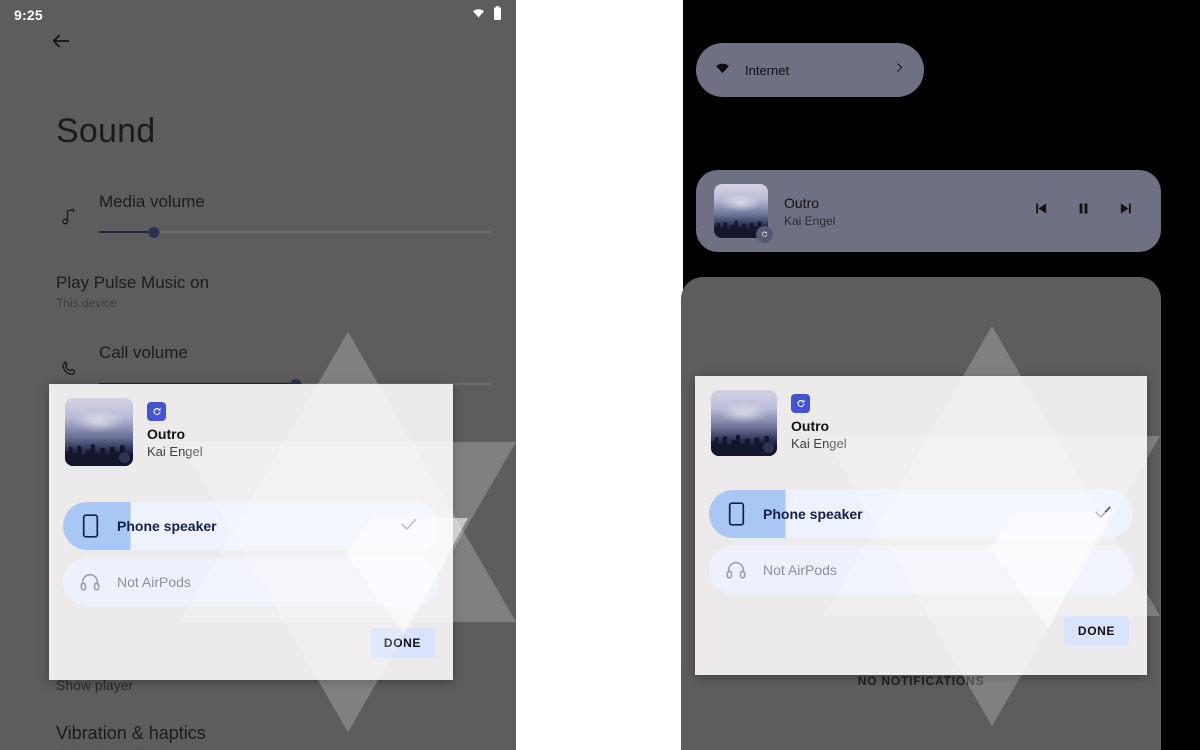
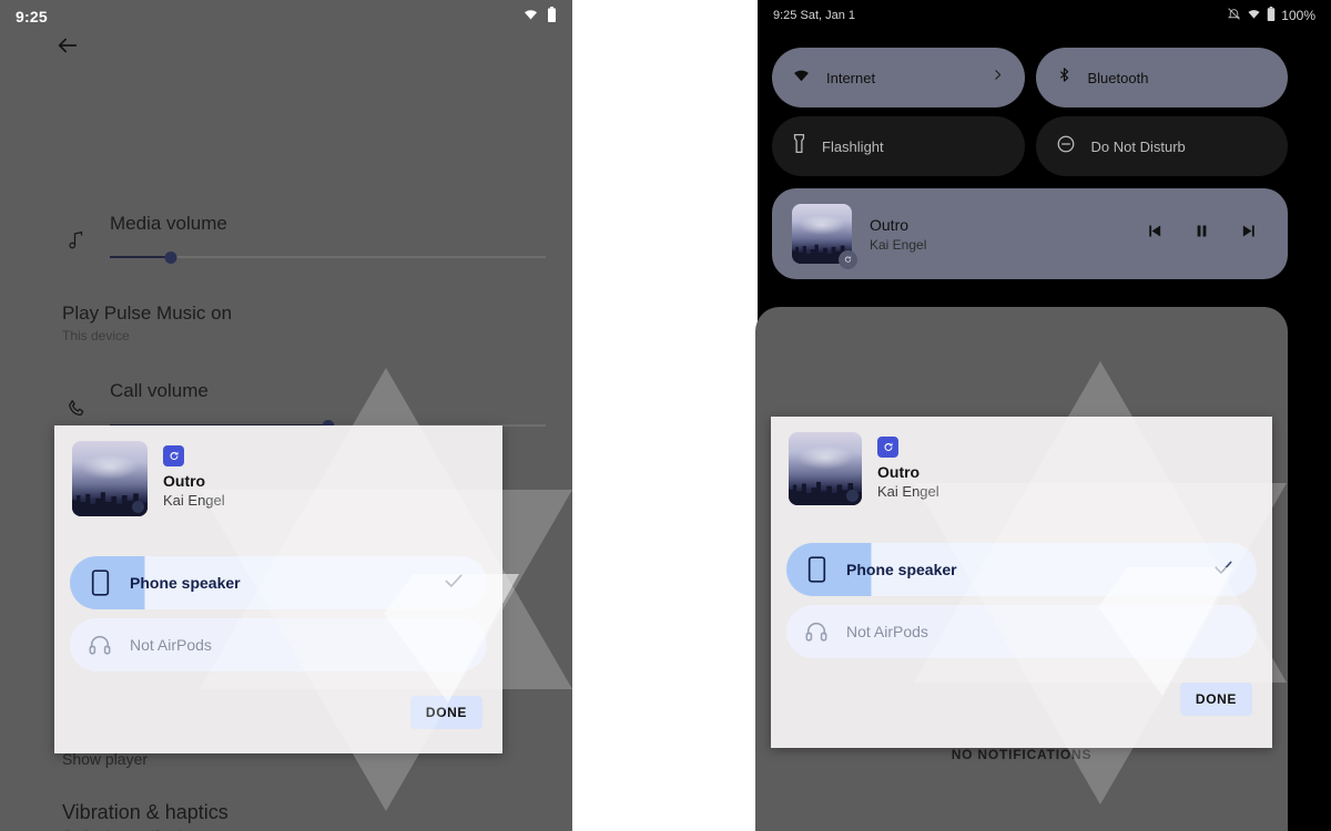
  9:25
- Sound
  Media volume
  Play Pulse Music on
  This device
  Call volume
  Show player
  Vibration & haptics
  Outro
  Kai Engel
  Phone speaker
  Not AirPods
  DONE
+ 9:25 Sat, Jan 1
+ 100%
  Internet
+ Bluetooth
+ Flashlight
+ Do Not Disturb
  Outro
  Kai Engel
  NO NOTIFICATIONS
  Outro
  Kai Engel
  Phone speaker
  Not AirPods
  DONE
